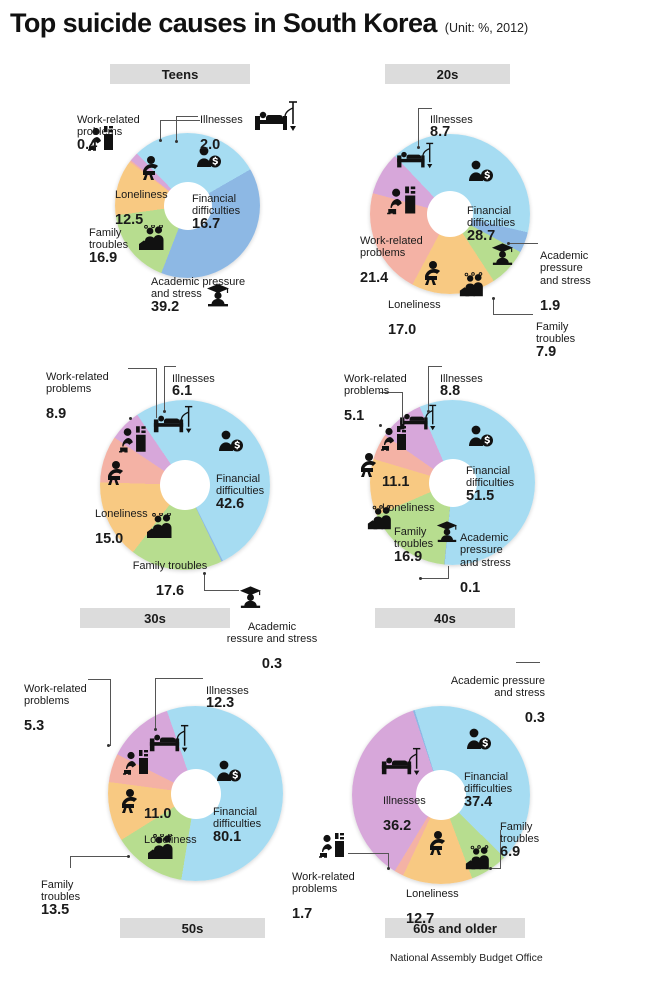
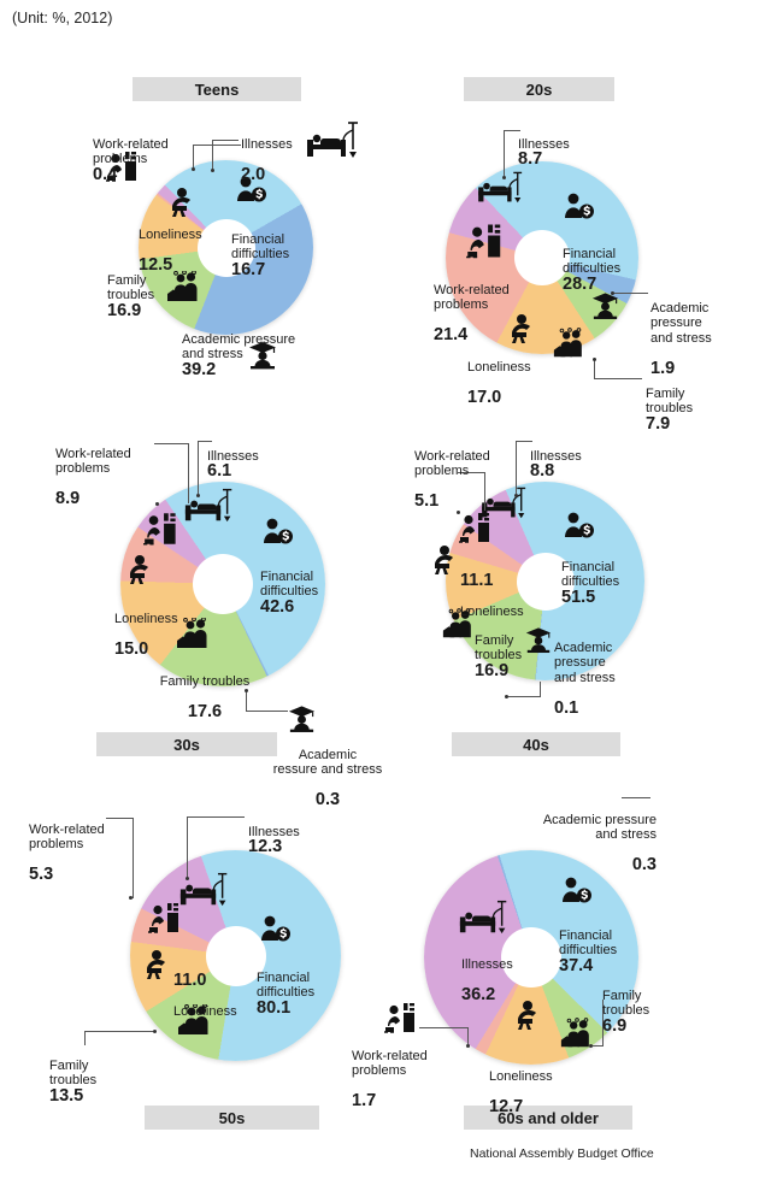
- Top suicide causes in South Korea
  (Unit: %, 2012)
  Teens
  Work-related
  problems 0.4
  Illnesses
  2.0
  Financial
  difficulties 16.7
  Academic pressure
  and stress 39.2
  Family
  troubles 16.9
  Loneliness
  12.5
  20s
  Illnesses 8.7
  Financial
  difficulties 28.7
  Academic
  pressure
  and stress
  1.9
  Family
  troubles 7.9
  Loneliness
  17.0
  Work-related
  problems
  21.4
  30s
  Work-related
  problems
  8.9
  Illnesses 6.1
  Financial
  difficulties 42.6
  Family troubles
  17.6
  Loneliness
  15.0
  Academic
  ressure and stress
  0.3
  40s
  Work-related
  problems
  5.1
  Illnesses 8.8
  Financial
  difficulties 51.5
  Family
  troubles 16.9
  11.1
  Loneliness
  Academic
  pressure
  and stress
  0.1
  50s
  Work-related
  problems
  5.3
  Illnesses 12.3
  Financial
  difficulties 80.1
  Family
  troubles 13.5
  11.0
  Loneliness
  60s and older
  Academic pressure
  and stress
  0.3
  Financial
  difficulties 37.4
  Family
  troubles 6.9
  Loneliness
  12.7
  Work-related
  problems
  1.7
  Illnesses
  36.2
  National Assembly Budget Office
